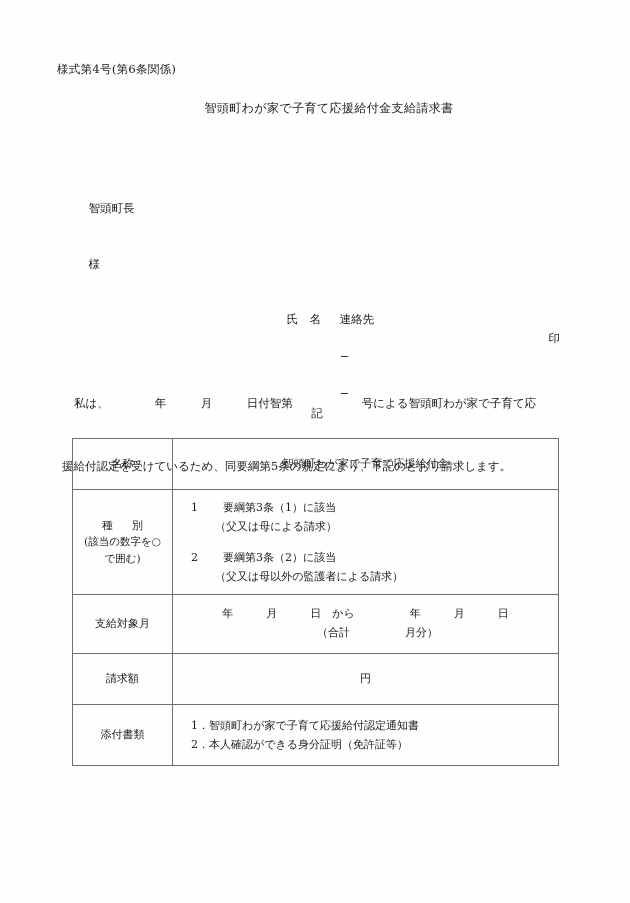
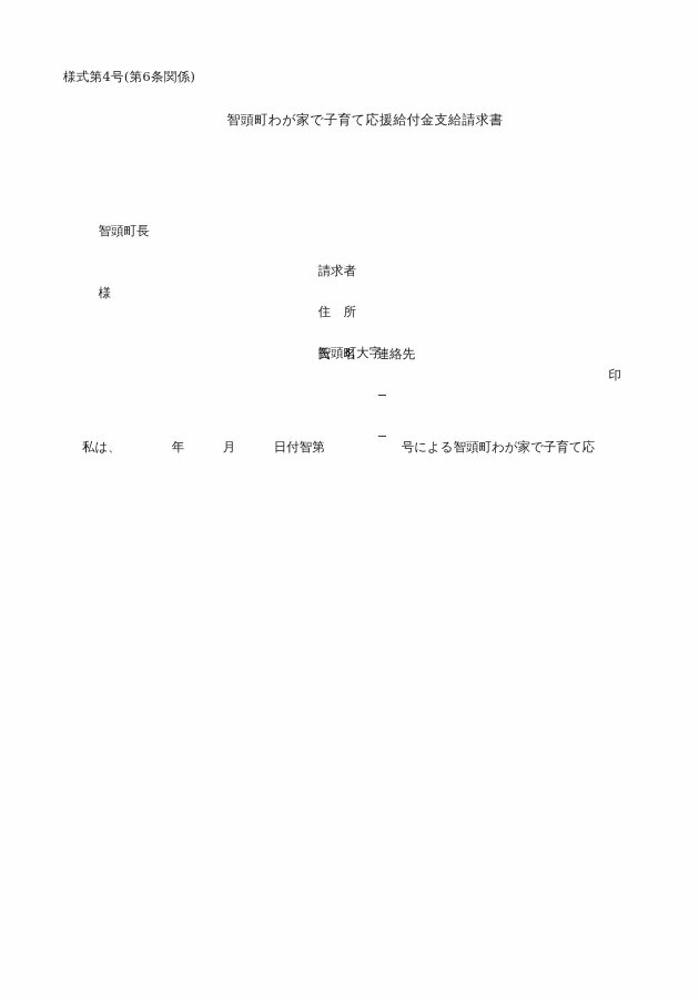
  様式第4号(第6条関係)
  智頭町わが家で子育て応援給付金支給請求書
  智頭町長 様
+ 請求者 住 所 智頭町大字
  氏 名
  印
  連絡先 − −
  私は、 年 月 日付智第 号による智頭町わが家で子育て応
- 援給付認定を受けているため、同要綱第5条の規定により、下記のとおり請求します。
- 記
- 名称	智頭町わが家で子育て応援給付金
- 種 別 (該当の数字を○ で囲む)	1 要綱第3条（1）に該当 （父又は母による請求） 2 要綱第3条（2）に該当 （父又は母以外の監護者による請求）
- 支給対象月	年 月 日 から 年 月 日 （合計 月分）
- 請求額	円
- 添付書類	1．智頭町わが家で子育て応援給付認定通知書 2．本人確認ができる身分証明（免許証等）
